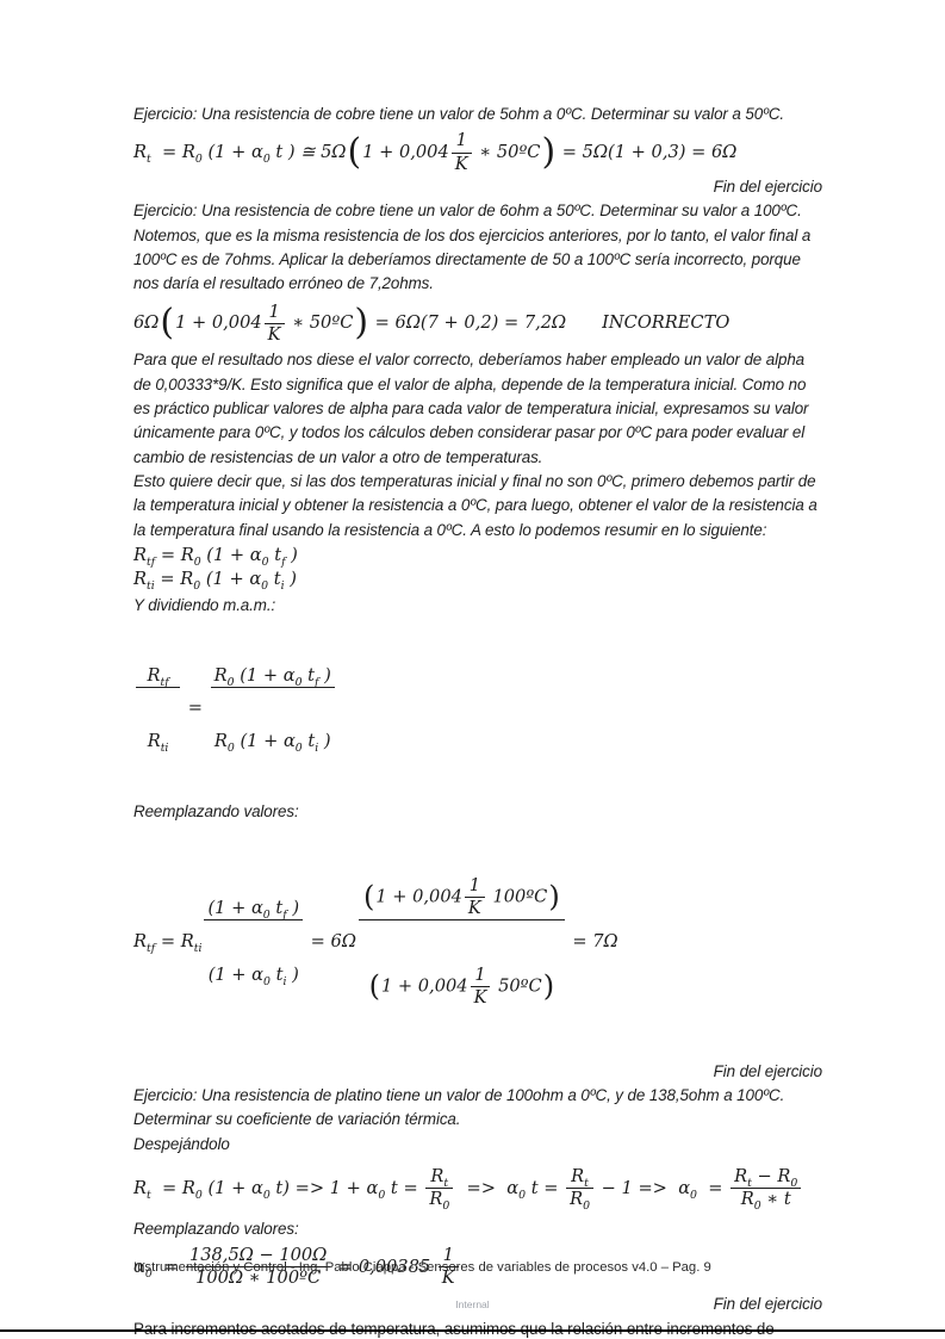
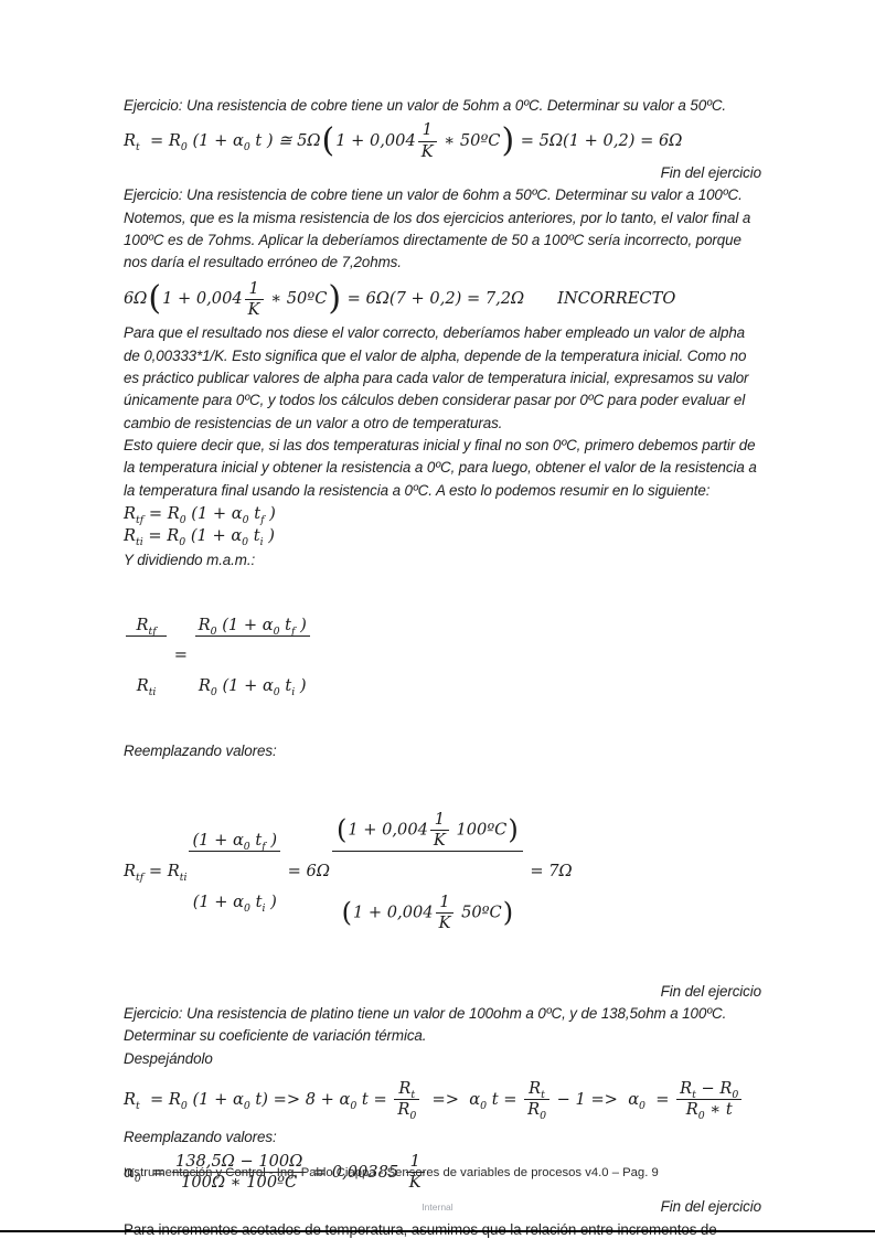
  Ejercicio: Una resistencia de cobre tiene un valor de 5ohm a 0ºC. Determinar su valor a 50ºC.
  Rt = R0 (1 + α0 t ) ≅ 5Ω
  (
  1 + 0,004
  1
  K
  ∗ 50ºC
  )
- = 5Ω(1 + 0,3) = 6Ω
+ = 5Ω(1 + 0,2) = 6Ω
  Fin del ejercicio
  Ejercicio: Una resistencia de cobre tiene un valor de 6ohm a 50ºC. Determinar su valor a 100ºC. Notemos, que es la misma resistencia de los dos ejercicios anteriores, por lo tanto, el valor final a 100ºC es de 7ohms. Aplicar la deberíamos directamente de 50 a 100ºC sería incorrecto, porque nos daría el resultado erróneo de 7,2ohms.
  6Ω
  (
  1 + 0,004
  1
  K
  ∗ 50ºC
  )
  = 6Ω(7 + 0,2) = 7,2Ω
  INCORRECTO
- Para que el resultado nos diese el valor correcto, deberíamos haber empleado un valor de alpha de 0,00333*9/K. Esto significa que el valor de alpha, depende de la temperatura inicial. Como no es práctico publicar valores de alpha para cada valor de temperatura inicial, expresamos su valor únicamente para 0ºC, y todos los cálculos deben considerar pasar por 0ºC para poder evaluar el cambio de resistencias de un valor a otro de temperaturas.
+ Para que el resultado nos diese el valor correcto, deberíamos haber empleado un valor de alpha de 0,00333*1/K. Esto significa que el valor de alpha, depende de la temperatura inicial. Como no es práctico publicar valores de alpha para cada valor de temperatura inicial, expresamos su valor únicamente para 0ºC, y todos los cálculos deben considerar pasar por 0ºC para poder evaluar el cambio de resistencias de un valor a otro de temperaturas.
  Esto quiere decir que, si las dos temperaturas inicial y final no son 0ºC, primero debemos partir de la temperatura inicial y obtener la resistencia a 0ºC, para luego, obtener el valor de la resistencia a la temperatura final usando la resistencia a 0ºC. A esto lo podemos resumir en lo siguiente:
  Rtf = R0 (1 + α0 tf )
  Rti = R0 (1 + α0 ti )
  Y dividiendo m.a.m.:
  Rtf
  Rti
  =
  R0 (1 + α0 tf )
  R0 (1 + α0 ti )
  Reemplazando valores:
  Rtf = Rti
  (1 + α0 tf )
  (1 + α0 ti )
  = 6Ω
  (1 + 0,004
  1
  K
  100ºC)
  (1 + 0,004
  1
  K
  50ºC)
  = 7Ω
  Fin del ejercicio
  Ejercicio: Una resistencia de platino tiene un valor de 100ohm a 0ºC, y de 138,5ohm a 100ºC. Determinar su coeficiente de variación térmica.
  Despejándolo
- Rt = R0 (1 + α0 t) => 1 + α0 t =
+ Rt = R0 (1 + α0 t) => 8 + α0 t =
  Rt
  R0
  => α0 t =
  Rt
  R0
  − 1 => α0 =
  Rt − R0
  R0 ∗ t
  Reemplazando valores:
  α0 =
  138,5Ω − 100Ω
  100Ω ∗ 100ºC
  = 0,00385
  1
  K
  Fin del ejercicio
  Instrumentación y Control - Ing. Pablo Ciappa - Sensores de variables de procesos v4.0 – Pag. 9
  Internal
